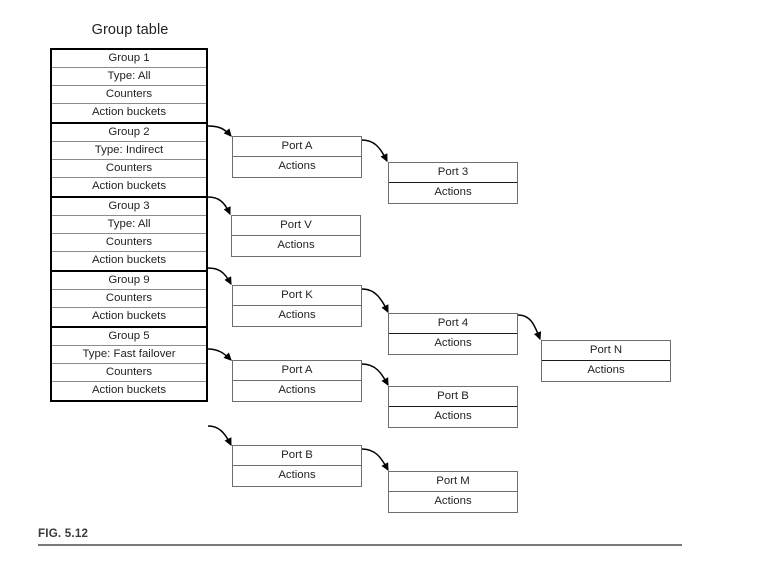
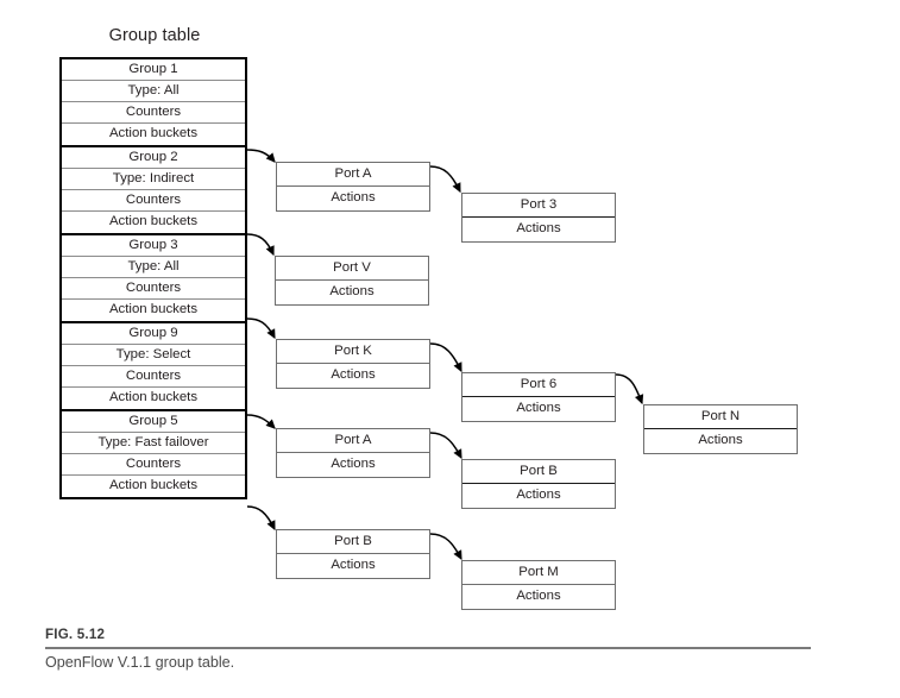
  Group table
  Group 1
  Type: All
  Counters
  Action buckets
  Group 2
  Type: Indirect
  Counters
  Action buckets
  Group 3
  Type: All
  Counters
  Action buckets
  Group 9
+ Type: Select
  Counters
  Action buckets
  Group 5
  Type: Fast failover
  Counters
  Action buckets
  Port A
  Actions
  Port 3
  Actions
  Port V
  Actions
  Port K
  Actions
- Port 4
+ Port 6
  Actions
  Port N
  Actions
  Port A
  Actions
  Port B
  Actions
  Port B
  Actions
  Port M
  Actions
  FIG. 5.12
+ OpenFlow V.1.1 group table.
